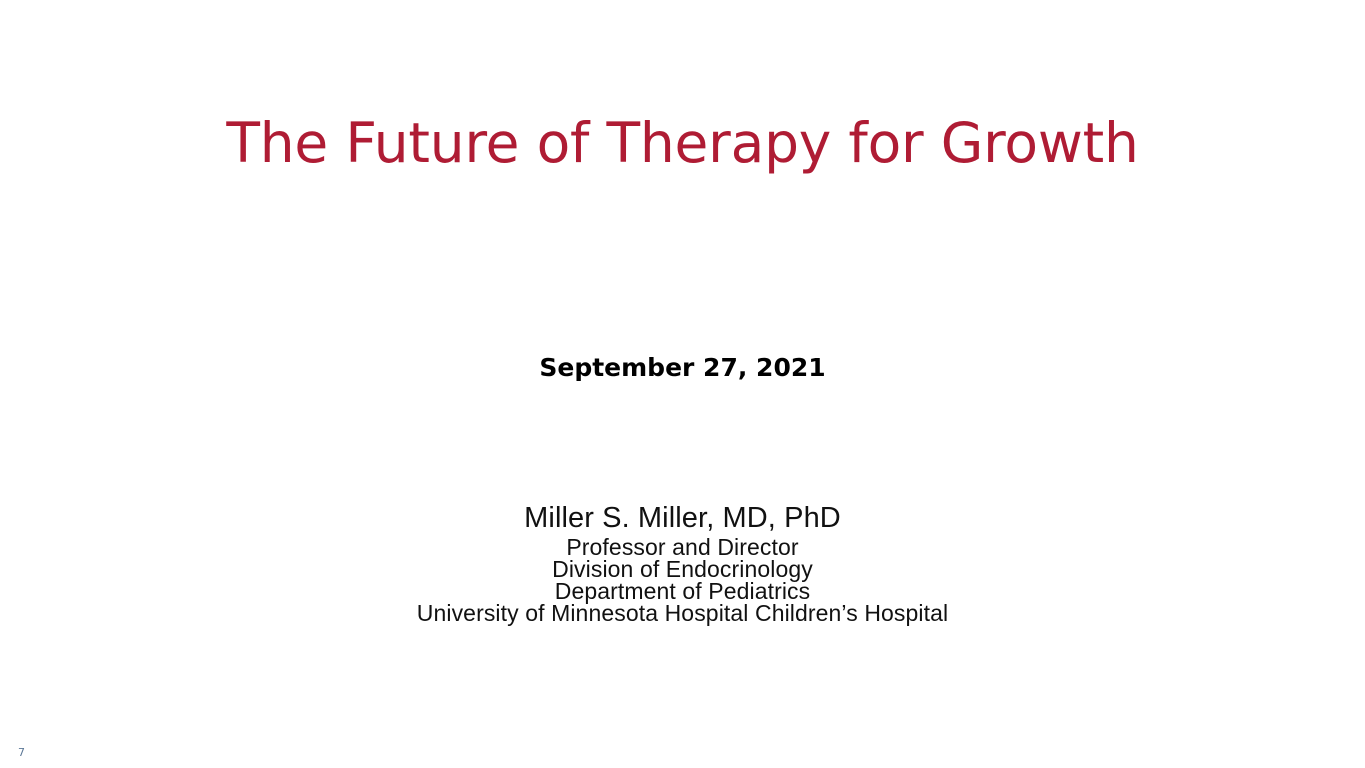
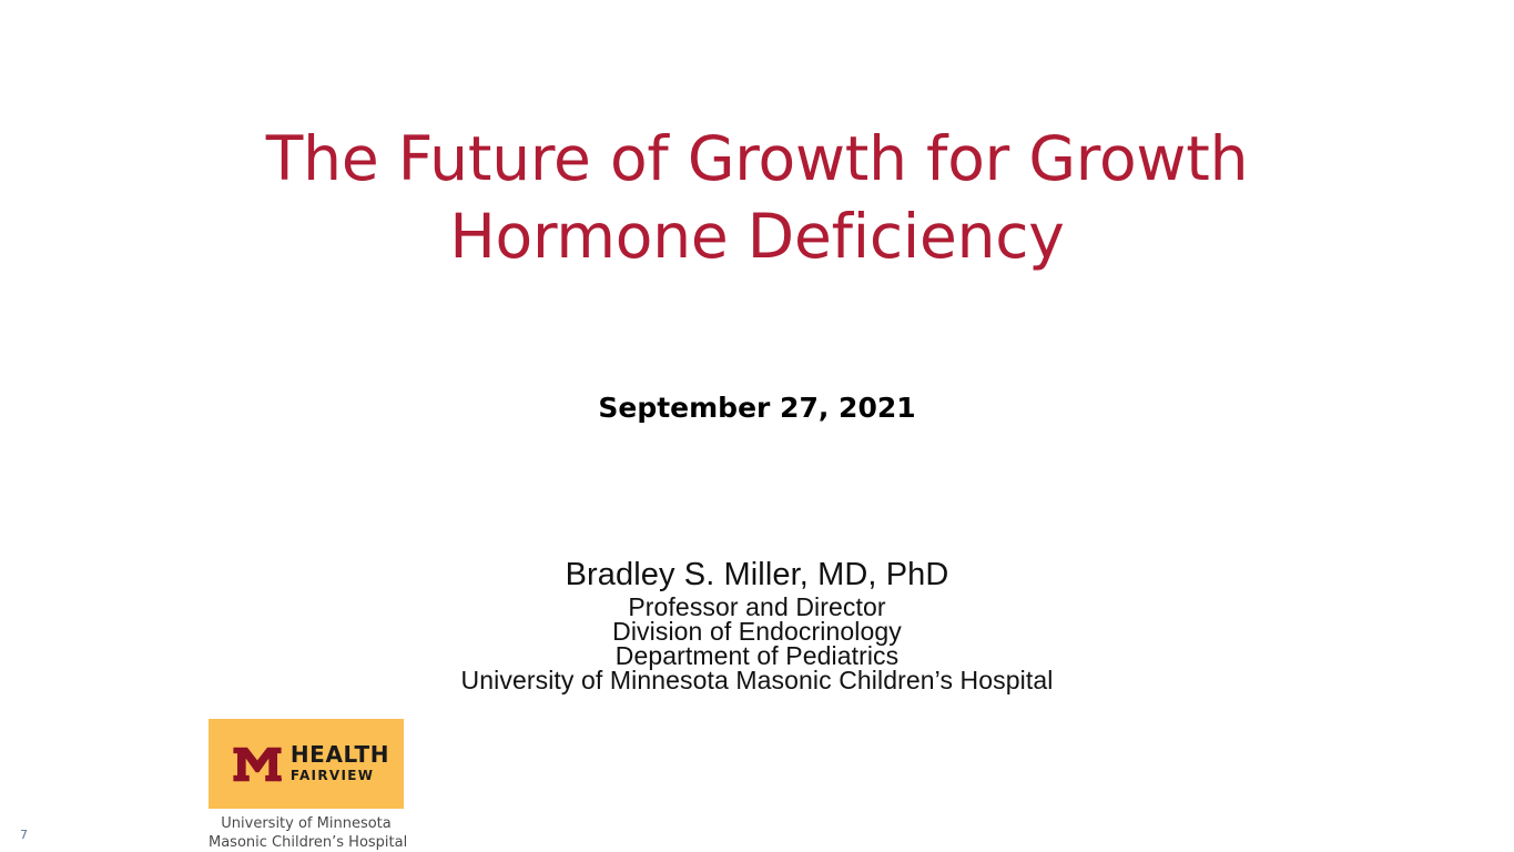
- The Future of Therapy for Growth
+ The Future of Growth for Growth
+ Hormone Deficiency
  September 27, 2021
- Miller S. Miller, MD, PhD
+ Bradley S. Miller, MD, PhD
  Professor and Director
  Division of Endocrinology
  Department of Pediatrics
- University of Minnesota Hospital Children’s Hospital
+ University of Minnesota Masonic Children’s Hospital
+ HEALTH
+ FAIRVIEW
+ University of Minnesota
+ Masonic Children’s Hospital
  7
